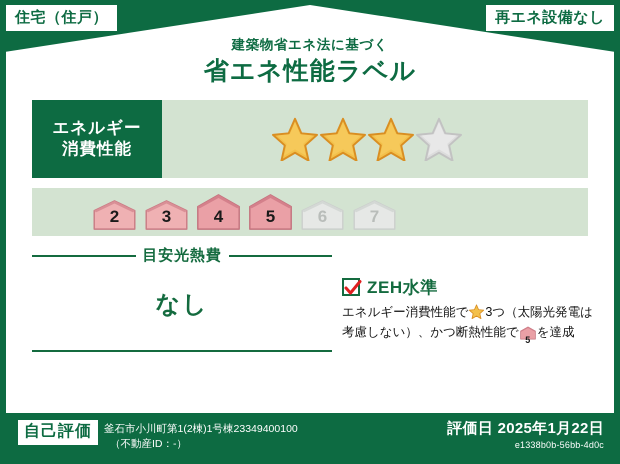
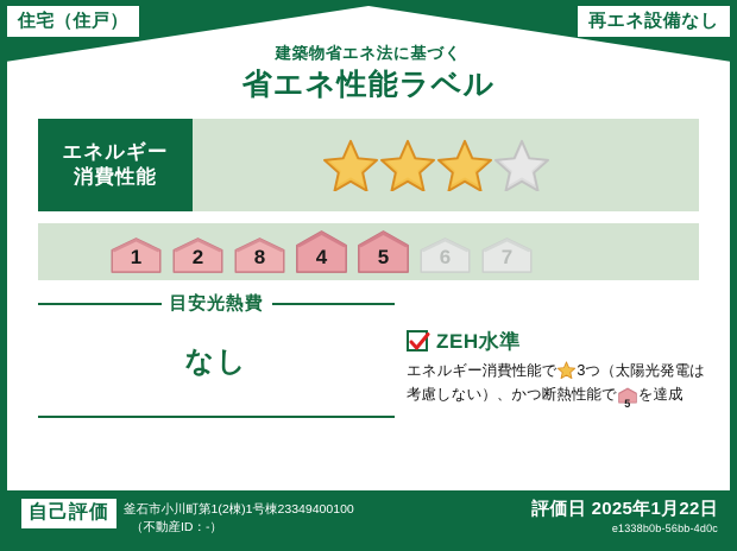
  住宅（住戸）
  再エネ設備なし
  建築物省エネ法に基づく
  省エネ性能ラベル
  エネルギー
  消費性能
+ 1
  2
- 3
+ 8
  4
  5
  6
  7
  目安光熱費
  なし
  ZEH水準
  エネルギー消費性能で 3つ（太陽光発電は考慮しない）、かつ断熱性能で
  5
  を達成
  自己評価
  釜石市小川町第1(2棟)1号棟23349400100
  （不動産ID：-）
  評価日 2025年1月22日
  e1338b0b-56bb-4d0c
